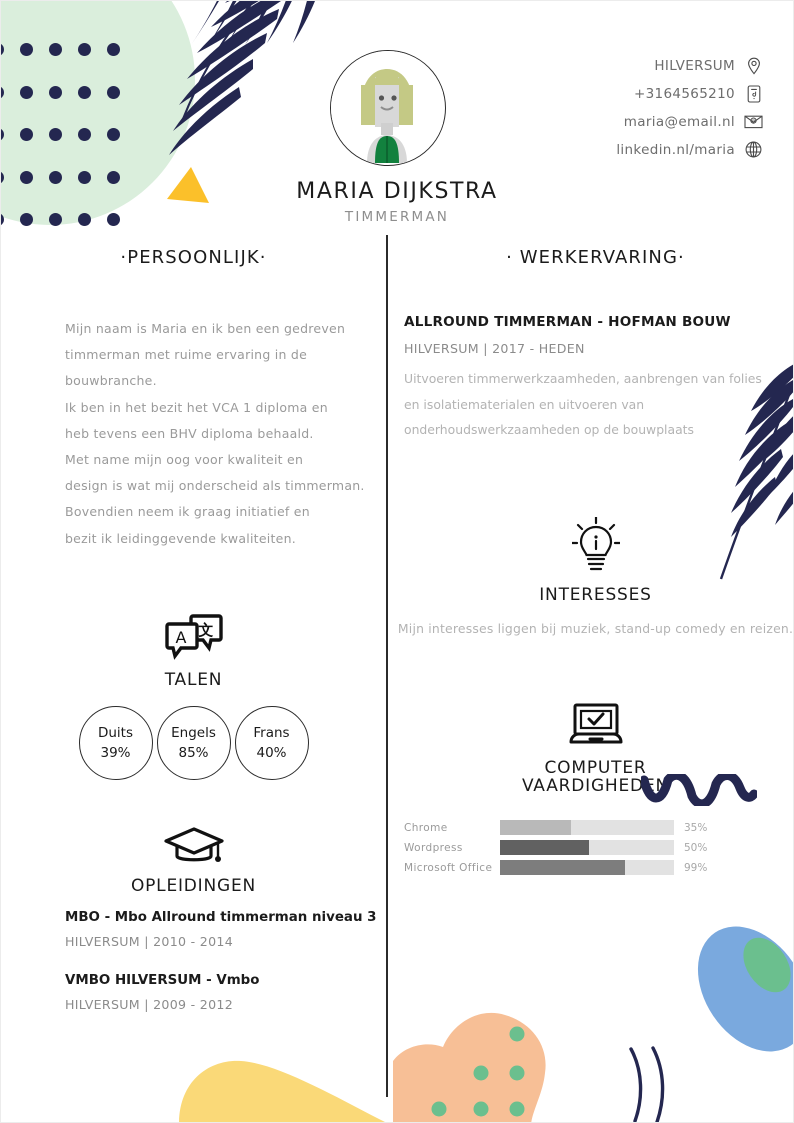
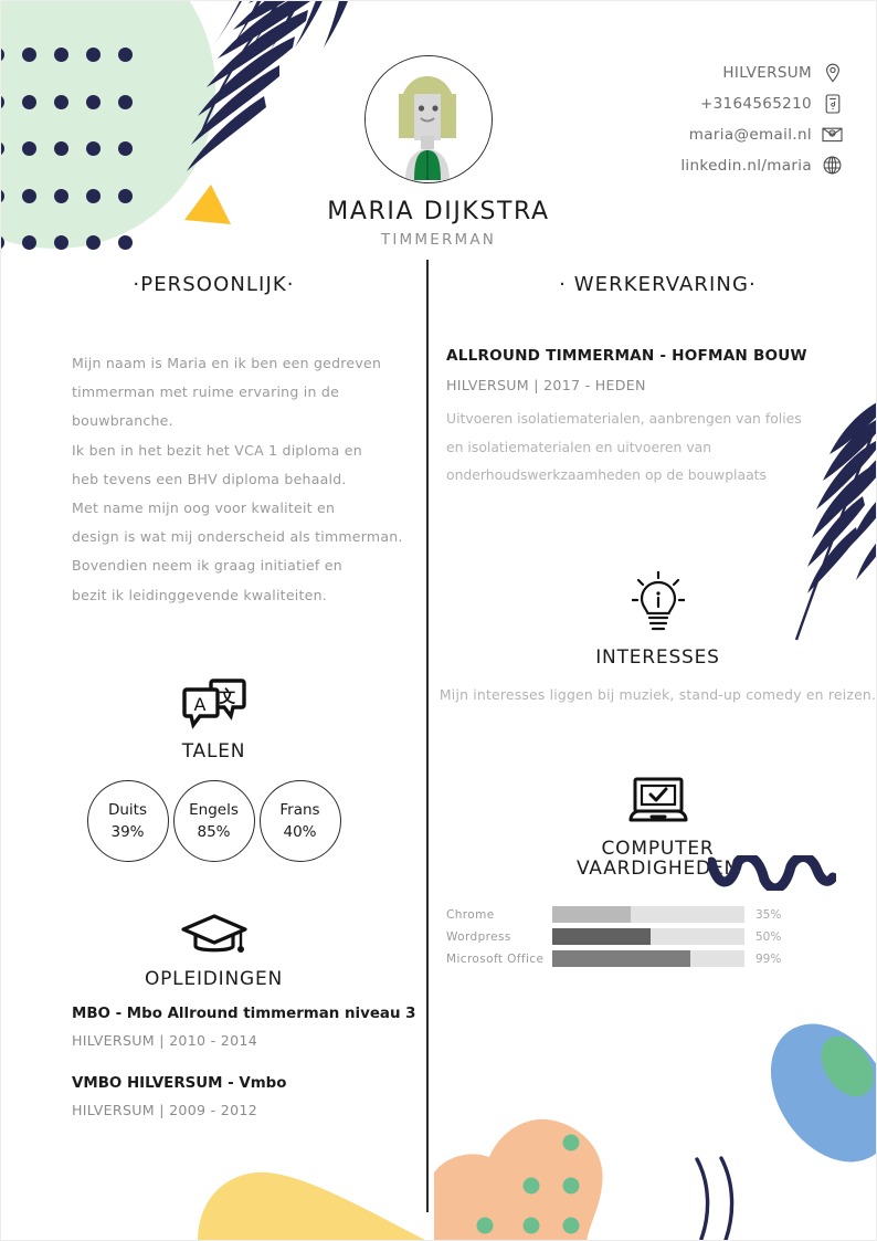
  HILVERSUM
  +3164565210
  maria@email.nl
  linkedin.nl/maria
  MARIA DIJKSTRA
  TIMMERMAN
  ·PERSOONLIJK·
  Mijn naam is Maria en ik ben een gedreven
  timmerman met ruime ervaring in de bouwbranche.
  Ik ben in het bezit het VCA 1 diploma en
  heb tevens een BHV diploma behaald.
  Met name mijn oog voor kwaliteit en
  design is wat mij onderscheid als timmerman.
  Bovendien neem ik graag initiatief en
  bezit ik leidinggevende kwaliteiten.
  文
  A
  TALEN
  Duits
  39%
  Engels
  85%
  Frans
  40%
  OPLEIDINGEN
  MBO - Mbo Allround timmerman niveau 3
  HILVERSUM | 2010 - 2014
  VMBO HILVERSUM - Vmbo
  HILVERSUM | 2009 - 2012
  · WERKERVARING·
  ALLROUND TIMMERMAN - HOFMAN BOUW
  HILVERSUM | 2017 - HEDEN
- Uitvoeren timmerwerkzaamheden, aanbrengen van folies
+ Uitvoeren isolatiematerialen, aanbrengen van folies
  en isolatiematerialen en uitvoeren van
  onderhoudswerkzaamheden op de bouwplaats
  INTERESSES
  Mijn interesses liggen bij muziek, stand-up comedy en reizen.
  COMPUTER
  VAARDIGHED
  Chrome
  35%
  Wordpress
  50%
  Microsoft Office
  99%
